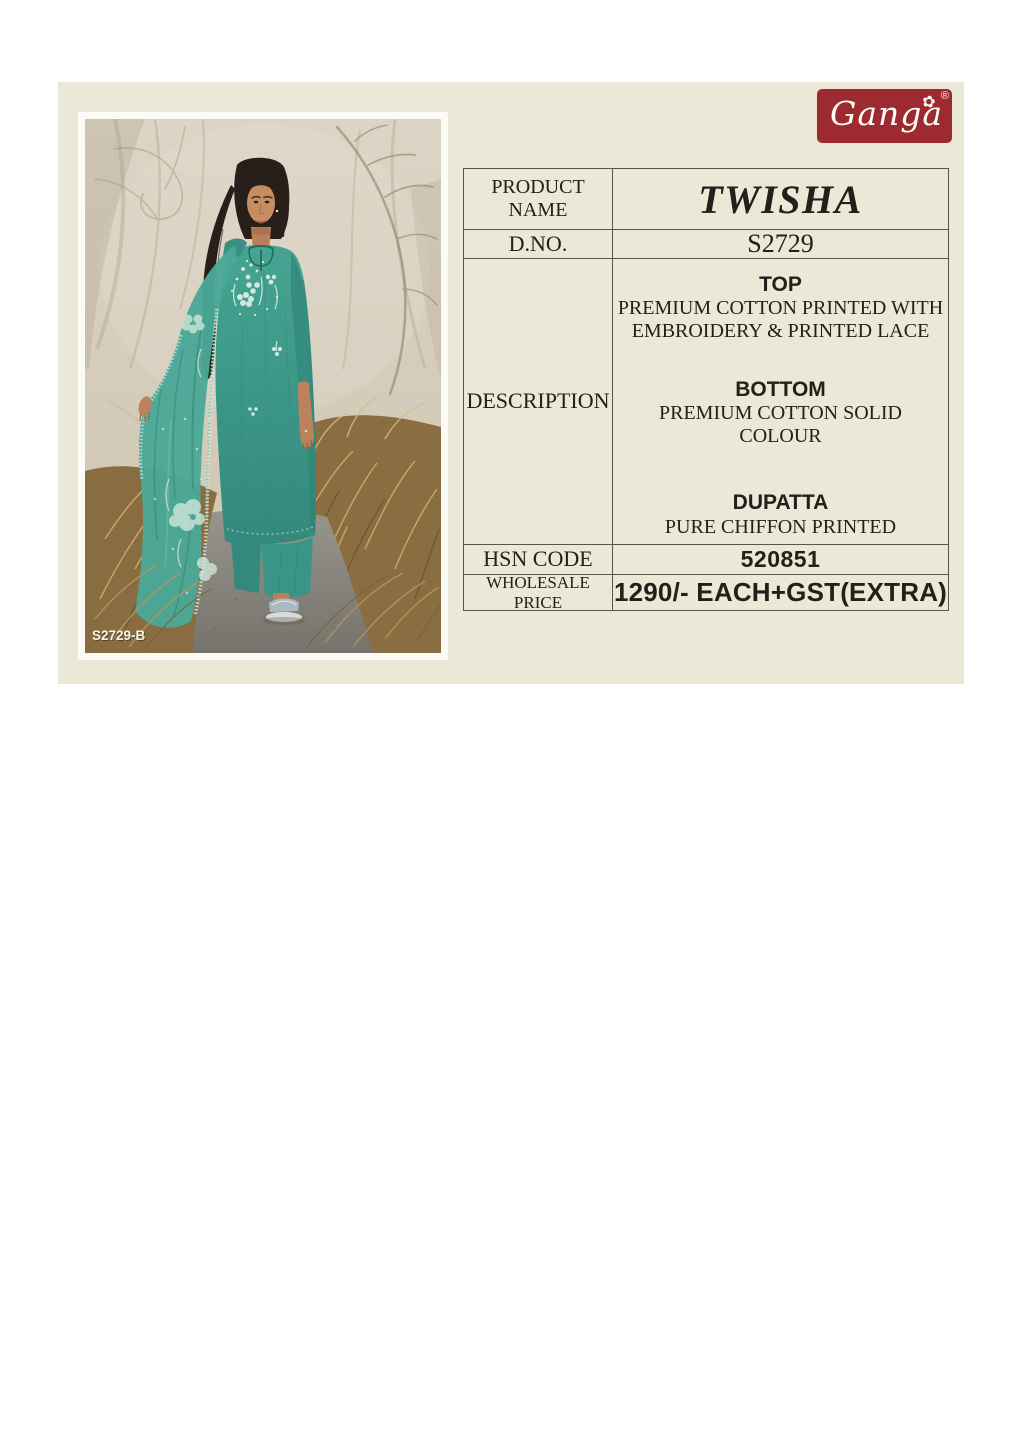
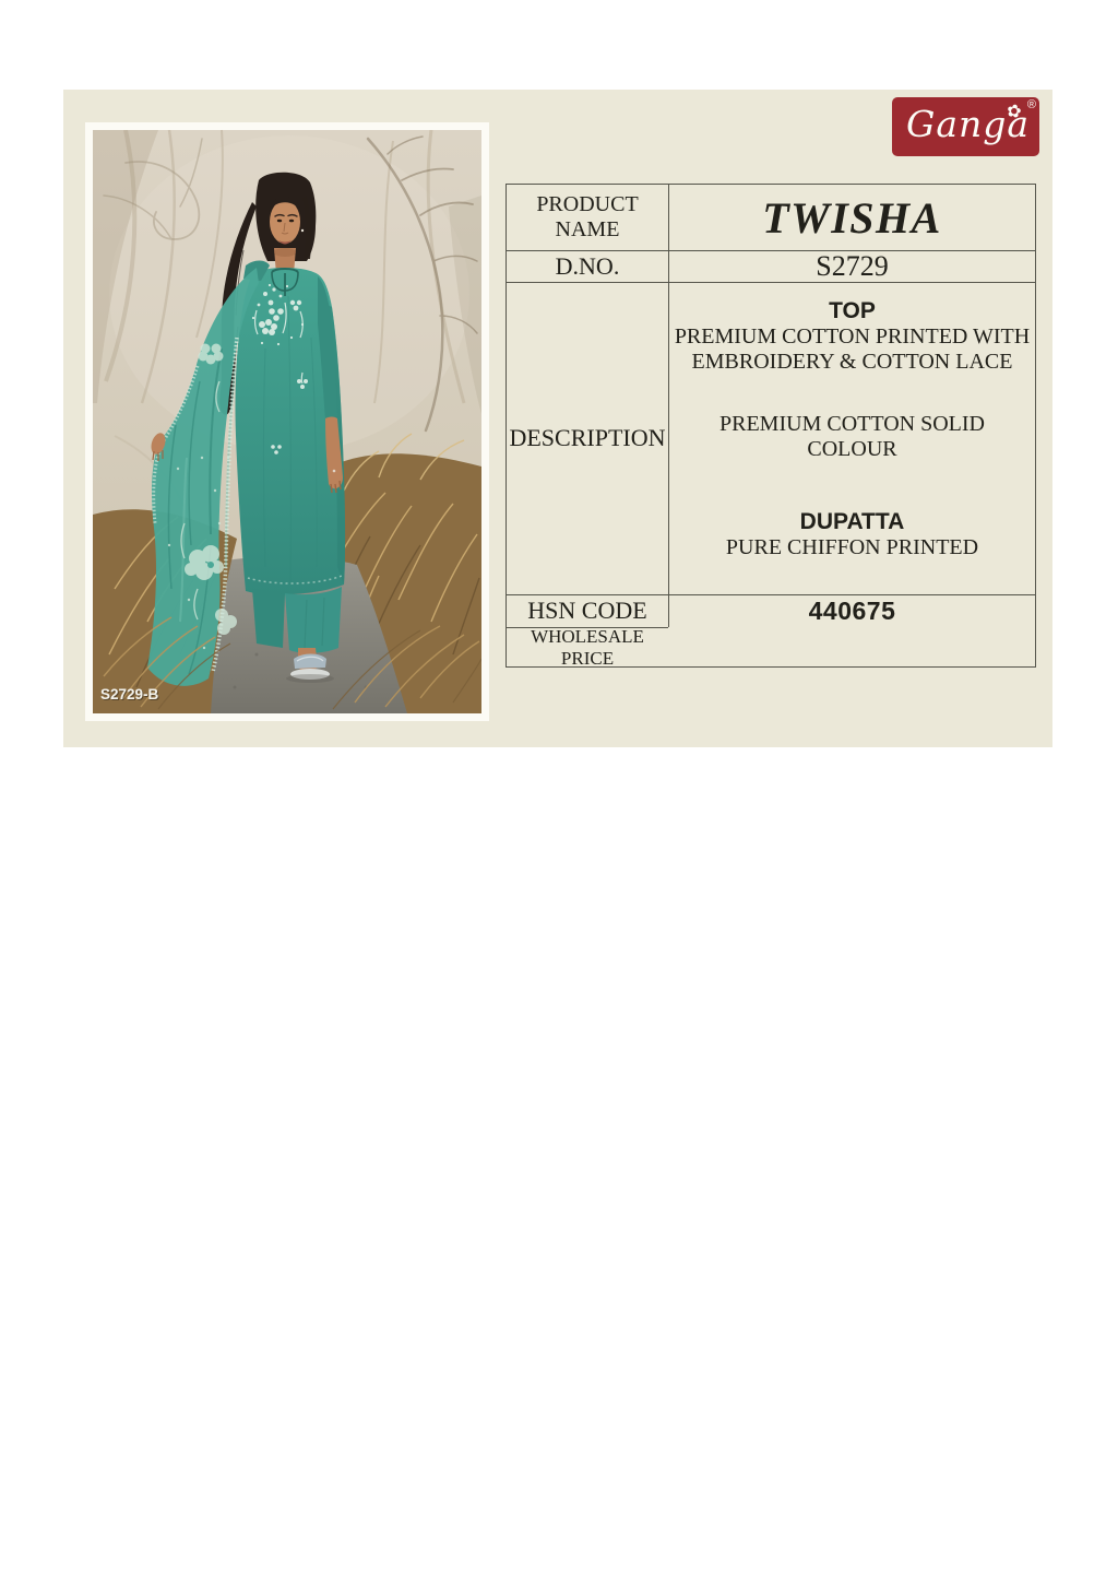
  Ganga
  ®
  S2729-B
  PRODUCT NAME
  TWISHA
  D.NO.
  S2729
  DESCRIPTION
  TOP
- PREMIUM COTTON PRINTED WITH EMBROIDERY & PRINTED LACE
+ PREMIUM COTTON PRINTED WITH EMBROIDERY & COTTON LACE
- BOTTOM
  PREMIUM COTTON SOLID COLOUR
  DUPATTA
  PURE CHIFFON PRINTED
  HSN CODE
- 520851
+ 440675
  WHOLESALE PRICE
- 1290/- EACH+GST(EXTRA)
